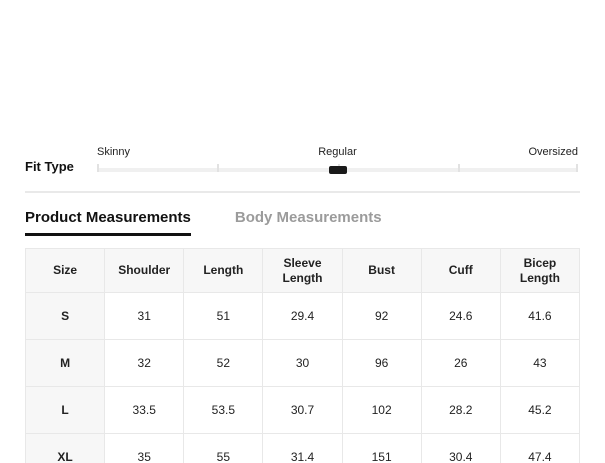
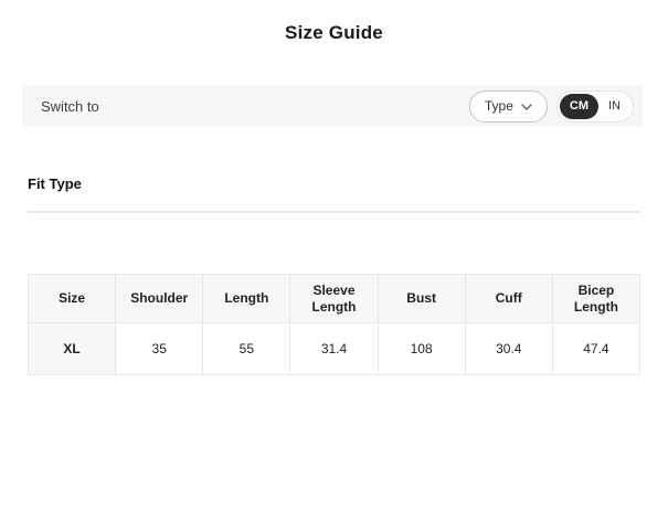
+ Size Guide
+ Switch to
+ Type
+ CM
+ IN
  Fit Type
- Skinny
- Regular
- Oversized
- Product Measurements
- Body Measurements
  Size	Shoulder	Length	Sleeve Length	Bust	Cuff	Bicep Length
- S	31	51	29.4	92	24.6	41.6
- M	32	52	30	96	26	43
- L	33.5	53.5	30.7	102	28.2	45.2
- XL	35	55	31.4	151	30.4	47.4
+ XL	35	55	31.4	108	30.4	47.4
